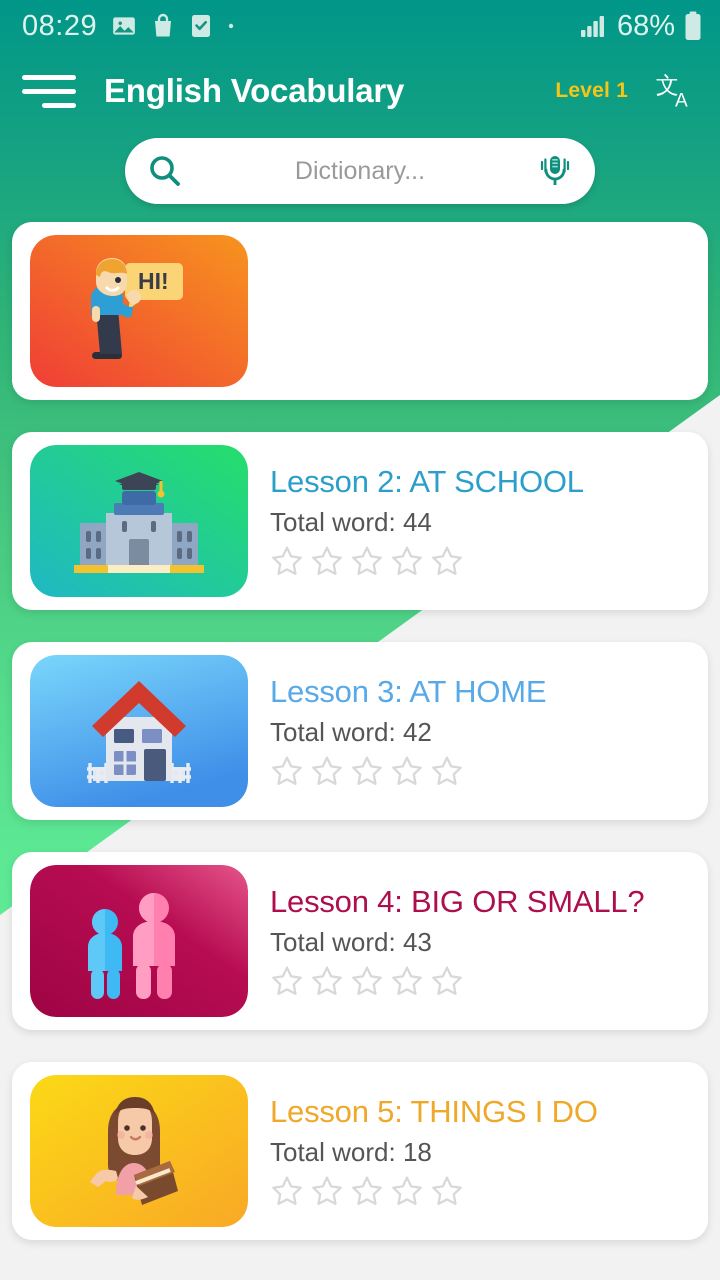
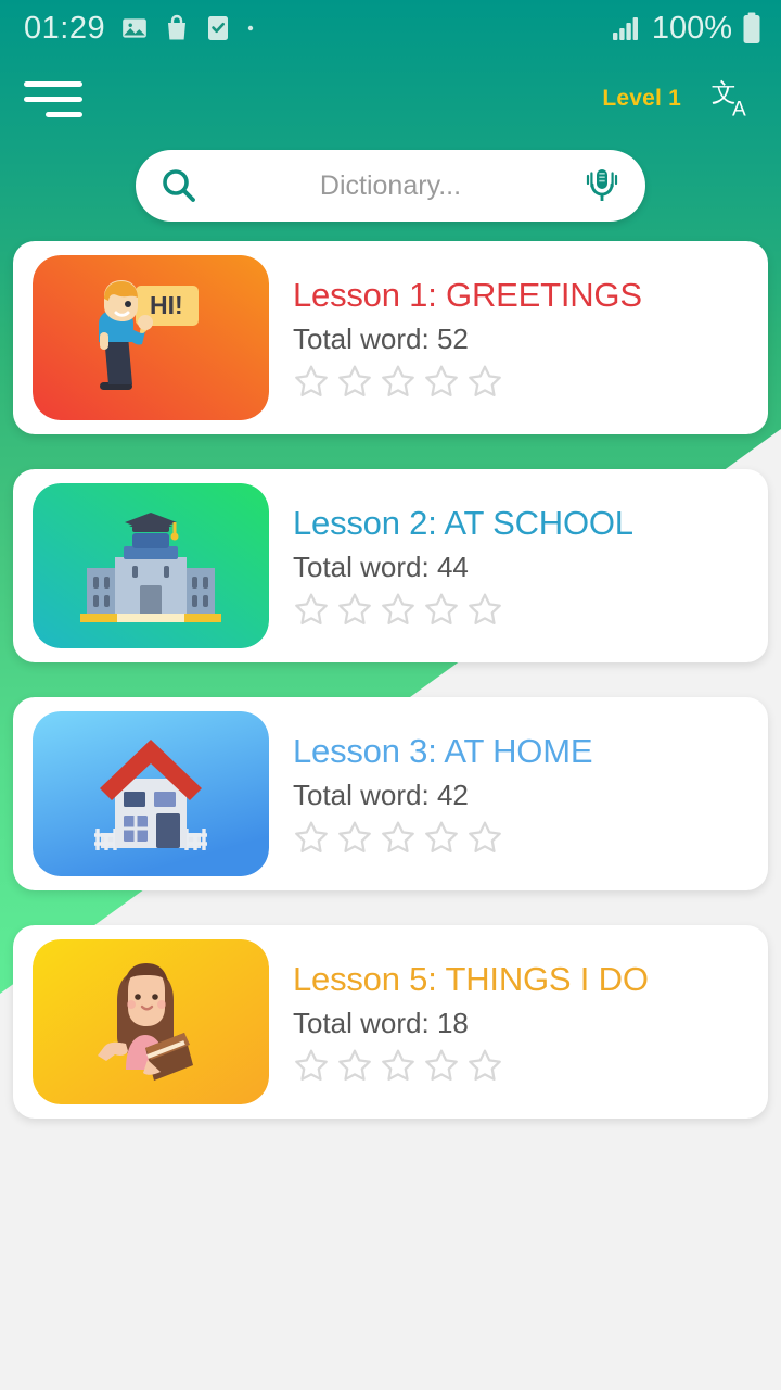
- 08:29
+ 01:29
- 68%
+ 100%
- English Vocabulary
  Level 1
  文
  A
  Dictionary...
  HI!
+ Lesson 1: GREETINGS
+ Total word: 52
  Lesson 2: AT SCHOOL
  Total word: 44
  Lesson 3: AT HOME
  Total word: 42
- Lesson 4: BIG OR SMALL?
- Total word: 43
  Lesson 5: THINGS I DO
  Total word: 18
